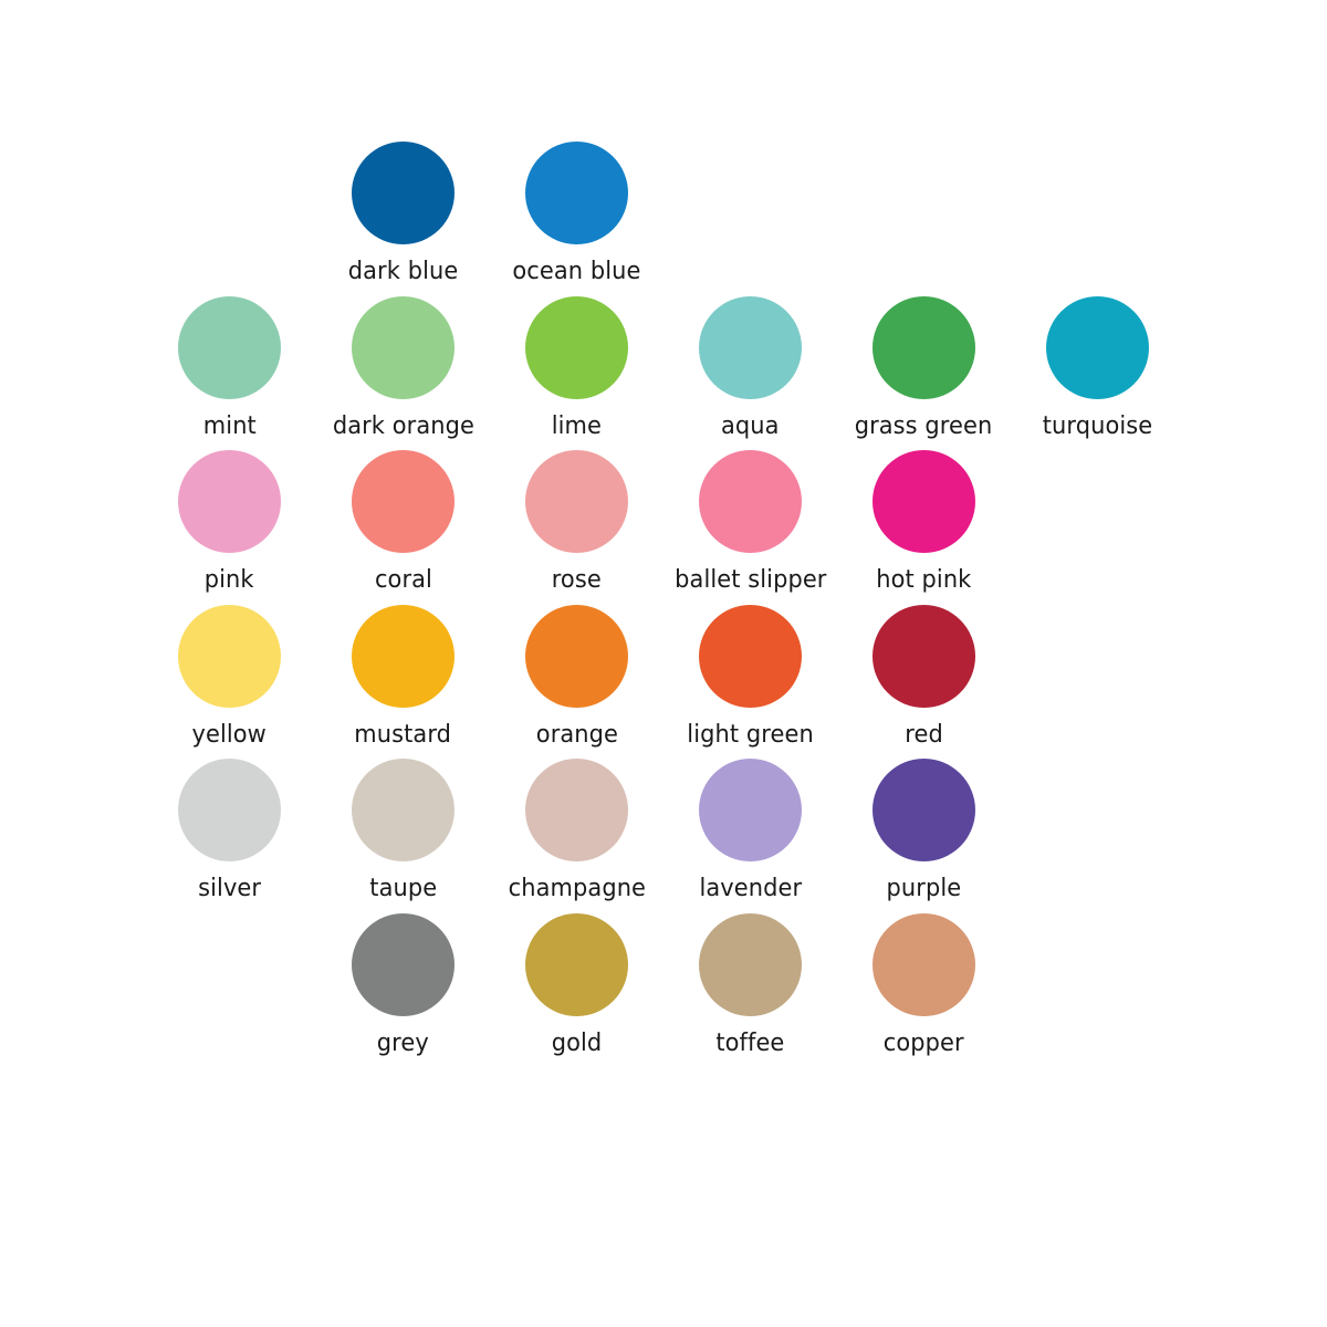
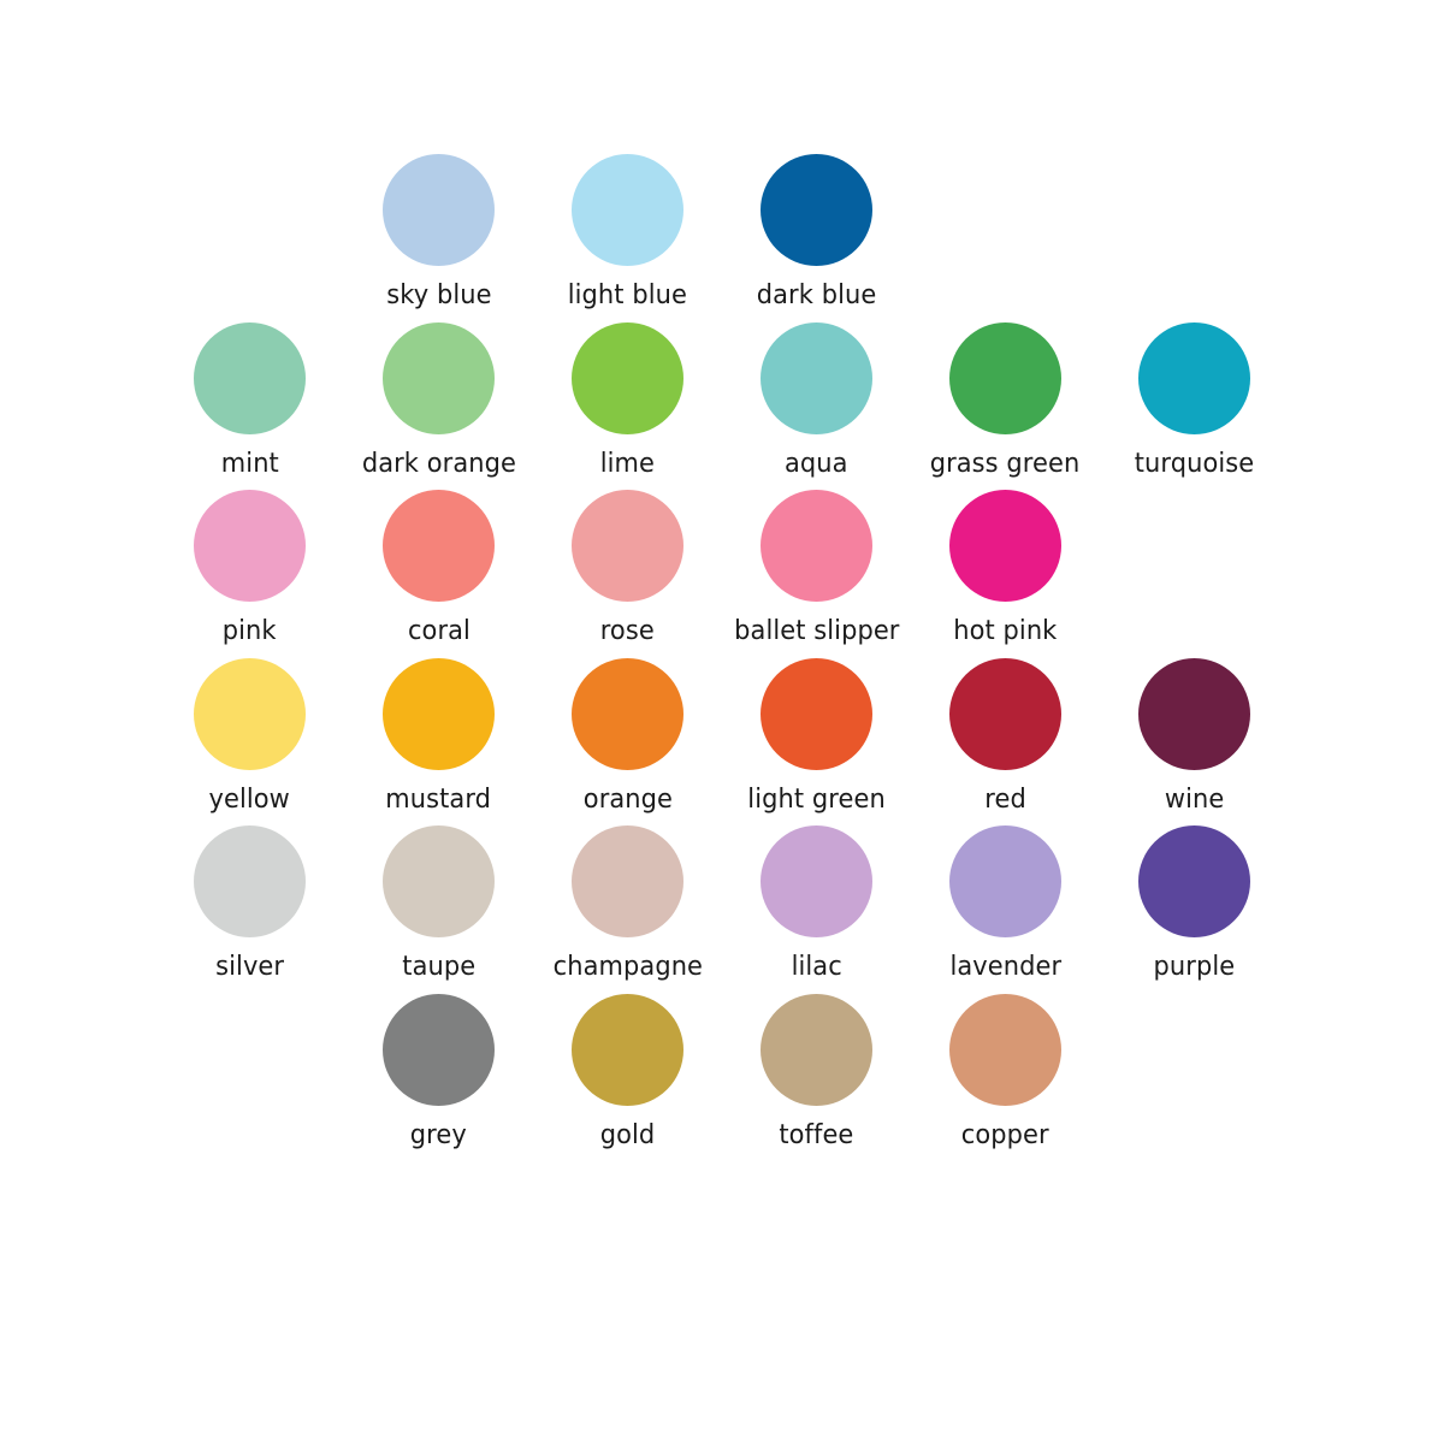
+ sky blue
+ light blue
  dark blue
- ocean blue
  mint
  dark orange
  lime
  aqua
  grass green
  turquoise
  pink
  coral
  rose
  ballet slipper
  hot pink
  yellow
  mustard
  orange
  light green
  red
+ wine
  silver
  taupe
  champagne
+ lilac
  lavender
  purple
  grey
  gold
  toffee
  copper
